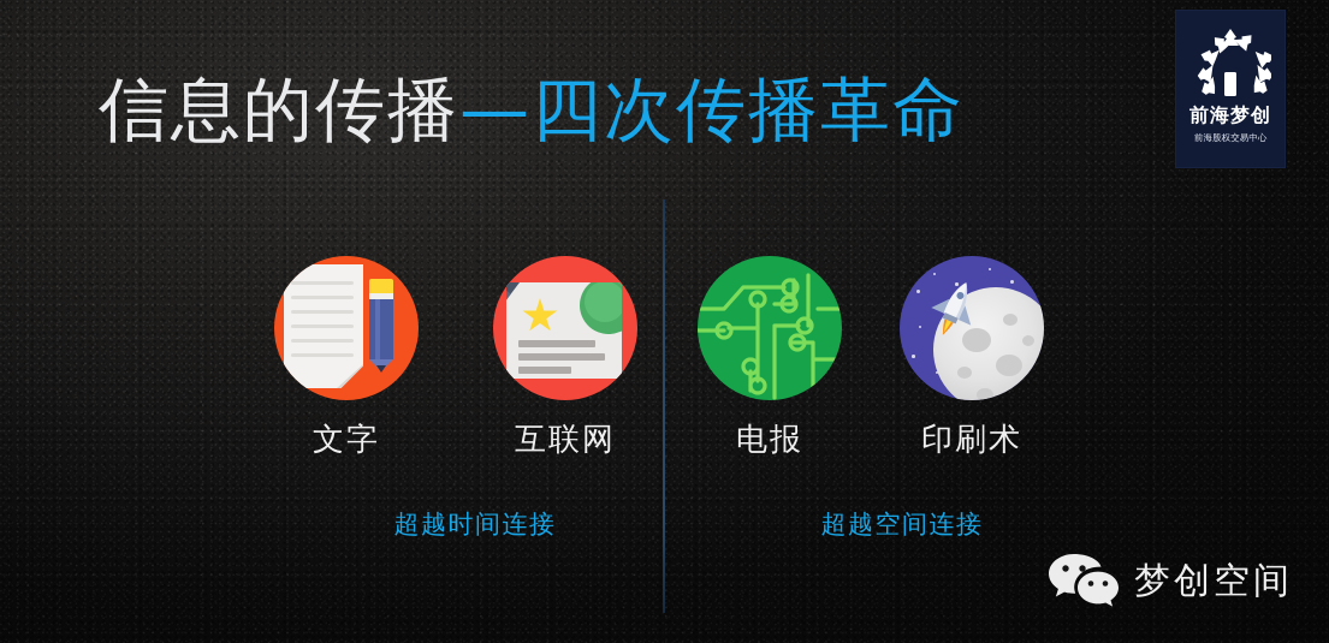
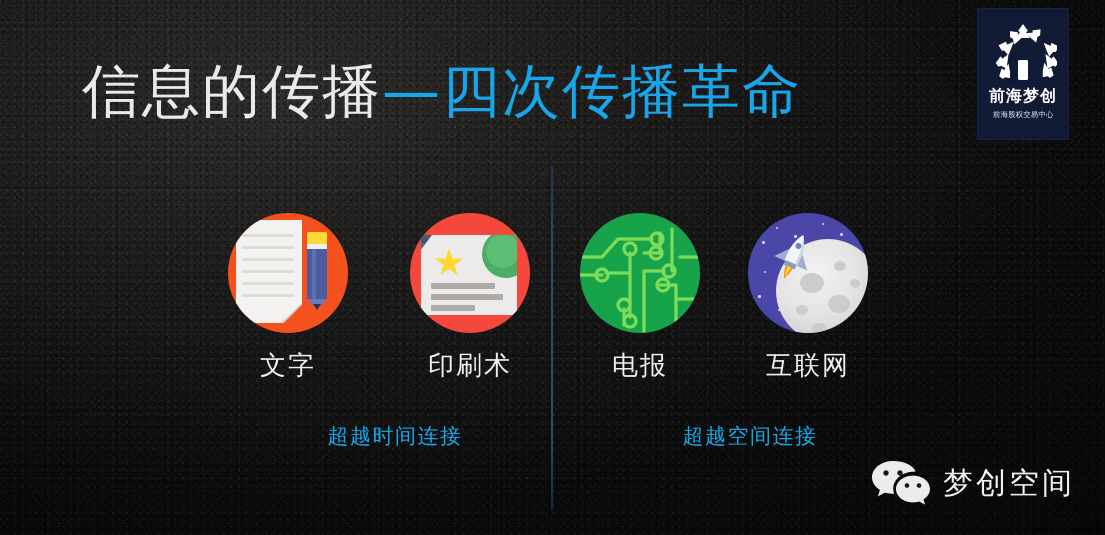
  信息的传播—四次传播革命
  前海梦创
  前海股权交易中心
  文字
- 互联网
+ 印刷术
  电报
- 印刷术
+ 互联网
  超越时间连接
  超越空间连接
  梦创空间
